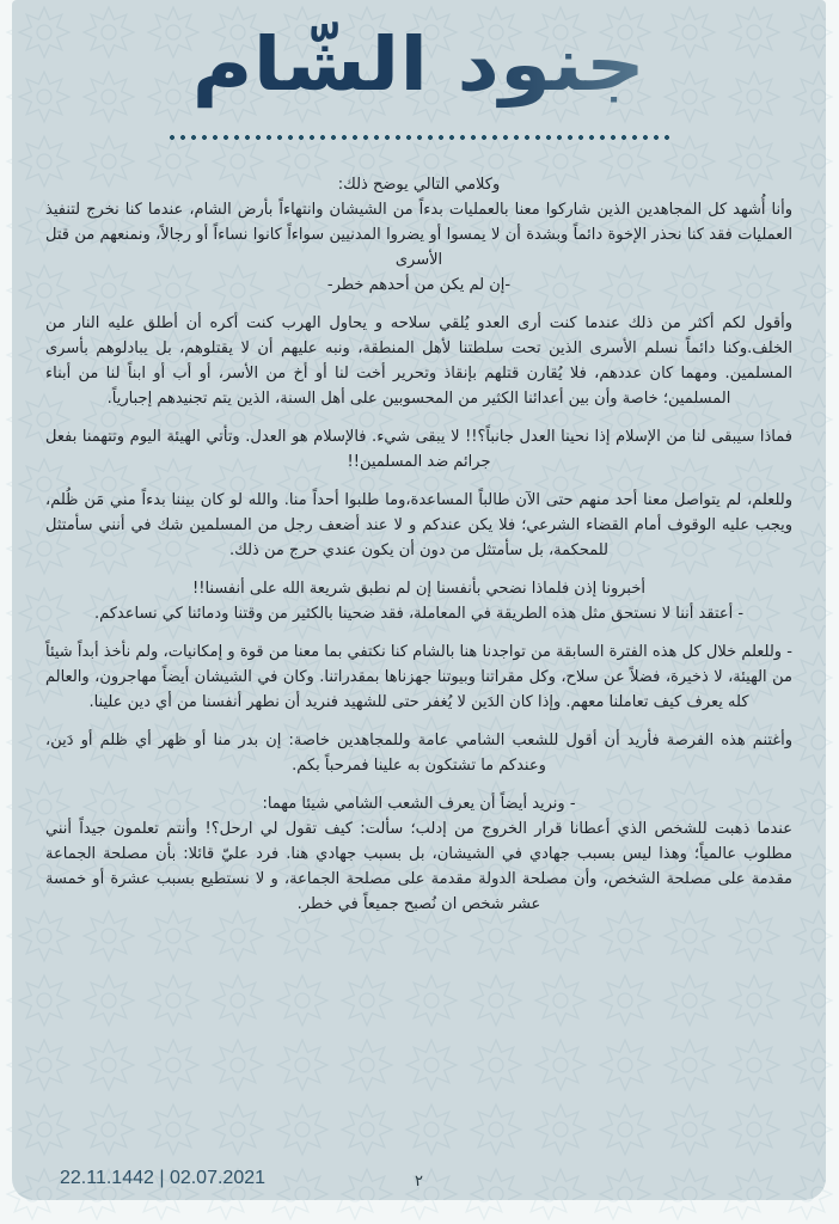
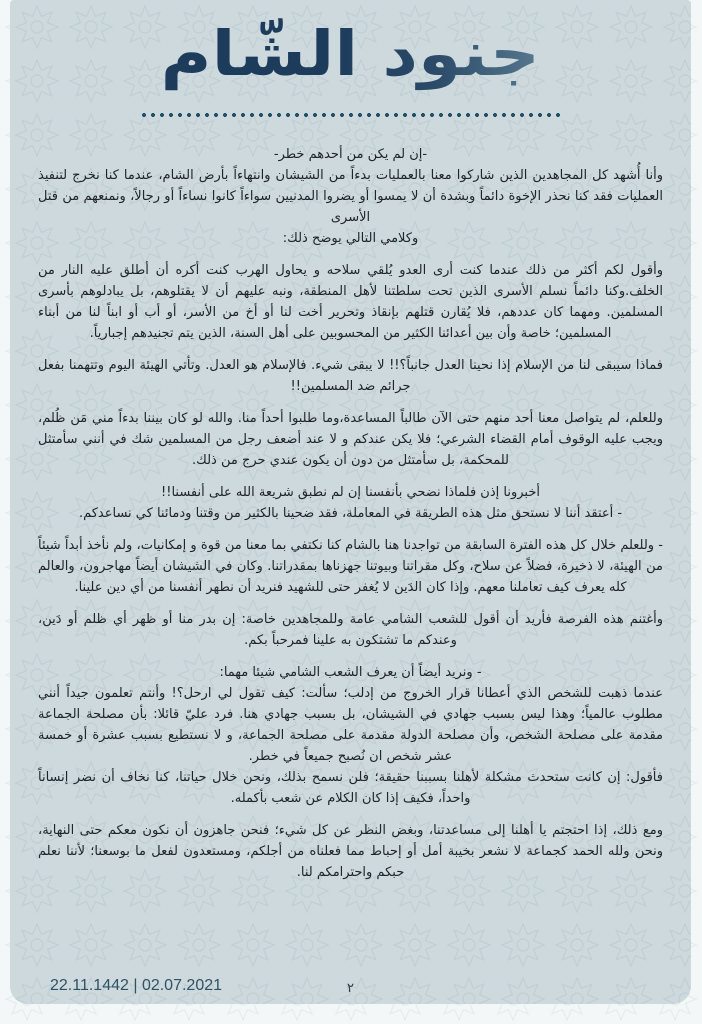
  جنود الشّام
- وكلامي التالي يوضح ذلك:
+ -إن لم يكن من أحدهم خطر-
  وأنا أُشهد كل المجاهدين الذين شاركوا معنا بالعمليات بدءاً من الشيشان وانتهاءاً بأرض الشام، عندما كنا نخرج لتنفيذ العمليات فقد كنا نحذر الإخوة دائماً وبشدة أن لا يمسوا أو يضروا المدنيين سواءاً كانوا نساءاً أو رجالاً، ونمنعهم من قتل الأسرى
- -إن لم يكن من أحدهم خطر-
+ وكلامي التالي يوضح ذلك:
  وأقول لكم أكثر من ذلك عندما كنت أرى العدو يُلقي سلاحه و يحاول الهرب كنت أكره أن أطلق عليه النار من الخلف.وكنا دائماً نسلم الأسرى الذين تحت سلطتنا لأهل المنطقة، ونبه عليهم أن لا يقتلوهم، بل يبادلوهم بأسرى المسلمين. ومهما كان عددهم، فلا يُقارن قتلهم بإنقاذ وتحرير أخت لنا أو أخ من الأسر، أو أب أو ابناً لنا من أبناء المسلمين؛ خاصة وأن بين أعدائنا الكثير من المحسوبين على أهل السنة، الذين يتم تجنيدهم إجبارياً.
  فماذا سيبقى لنا من الإسلام إذا نحينا العدل جانباً؟!! لا يبقى شيء. فالإسلام هو العدل. وتأتي الهيئة اليوم وتتهمنا بفعل جرائم ضد المسلمين!!
  وللعلم، لم يتواصل معنا أحد منهم حتى الآن طالباً المساعدة،وما طلبوا أحداً منا. والله لو كان بيننا بدءاً مني مَن ظُلم، ويجب عليه الوقوف أمام القضاء الشرعي؛ فلا يكن عندكم و لا عند أضعف رجل من المسلمين شك في أنني سأمتثل للمحكمة، بل سأمتثل من دون أن يكون عندي حرج من ذلك.
  أخبرونا إذن فلماذا نضحي بأنفسنا إن لم نطبق شريعة الله على أنفسنا!!
  - أعتقد أننا لا نستحق مثل هذه الطريقة في المعاملة، فقد ضحينا بالكثير من وقتنا ودمائنا كي نساعدكم.
  - وللعلم خلال كل هذه الفترة السابقة من تواجدنا هنا بالشام كنا نكتفي بما معنا من قوة و إمكانيات، ولم نأخذ أبداً شيئاً من الهيئة، لا ذخيرة، فضلاً عن سلاح، وكل مقراتنا وبيوتنا جهزناها بمقدراتنا. وكان في الشيشان أيضاً مهاجرون، والعالم كله يعرف كيف تعاملنا معهم. وإذا كان الدَين لا يُغفر حتى للشهيد فنريد أن نطهر أنفسنا من أي دين علينا.
  وأغتنم هذه الفرصة فأريد أن أقول للشعب الشامي عامة وللمجاهدين خاصة: إن بدر منا أو ظهر أي ظلم أو دَين، وعندكم ما تشتكون به علينا فمرحباً بكم.
  - ونريد أيضاً أن يعرف الشعب الشامي شيئا مهما:
  عندما ذهبت للشخص الذي أعطانا قرار الخروج من إدلب؛ سألت: كيف تقول لي ارحل؟! وأنتم تعلمون جيداً أنني مطلوب عالمياً؛ وهذا ليس بسبب جهادي في الشيشان، بل بسبب جهادي هنا. فرد عليّ قائلا: بأن مصلحة الجماعة مقدمة على مصلحة الشخص، وأن مصلحة الدولة مقدمة على مصلحة الجماعة، و لا نستطيع بسبب عشرة أو خمسة عشر شخص ان نُصبح جميعاً في خطر.
+ فأقول: إن كانت ستحدث مشكلة لأهلنا بسببنا حقيقة؛ فلن نسمح بذلك، ونحن خلال حياتنا، كنا نخاف أن نضر إنساناً واحداً، فكيف إذا كان الكلام عن شعب بأكمله.
+ ومع ذلك، إذا احتجتم يا أهلنا إلى مساعدتنا، وبغض النظر عن كل شيء؛ فنحن جاهزون أن نكون معكم حتى النهاية، ونحن ولله الحمد كجماعة لا نشعر بخيبة أمل أو إحباط مما فعلناه من أجلكم، ومستعدون لفعل ما بوسعنا؛ لأننا نعلم حبكم واحترامكم لنا.
  ٢
  22.11.1442 | 02.07.2021
